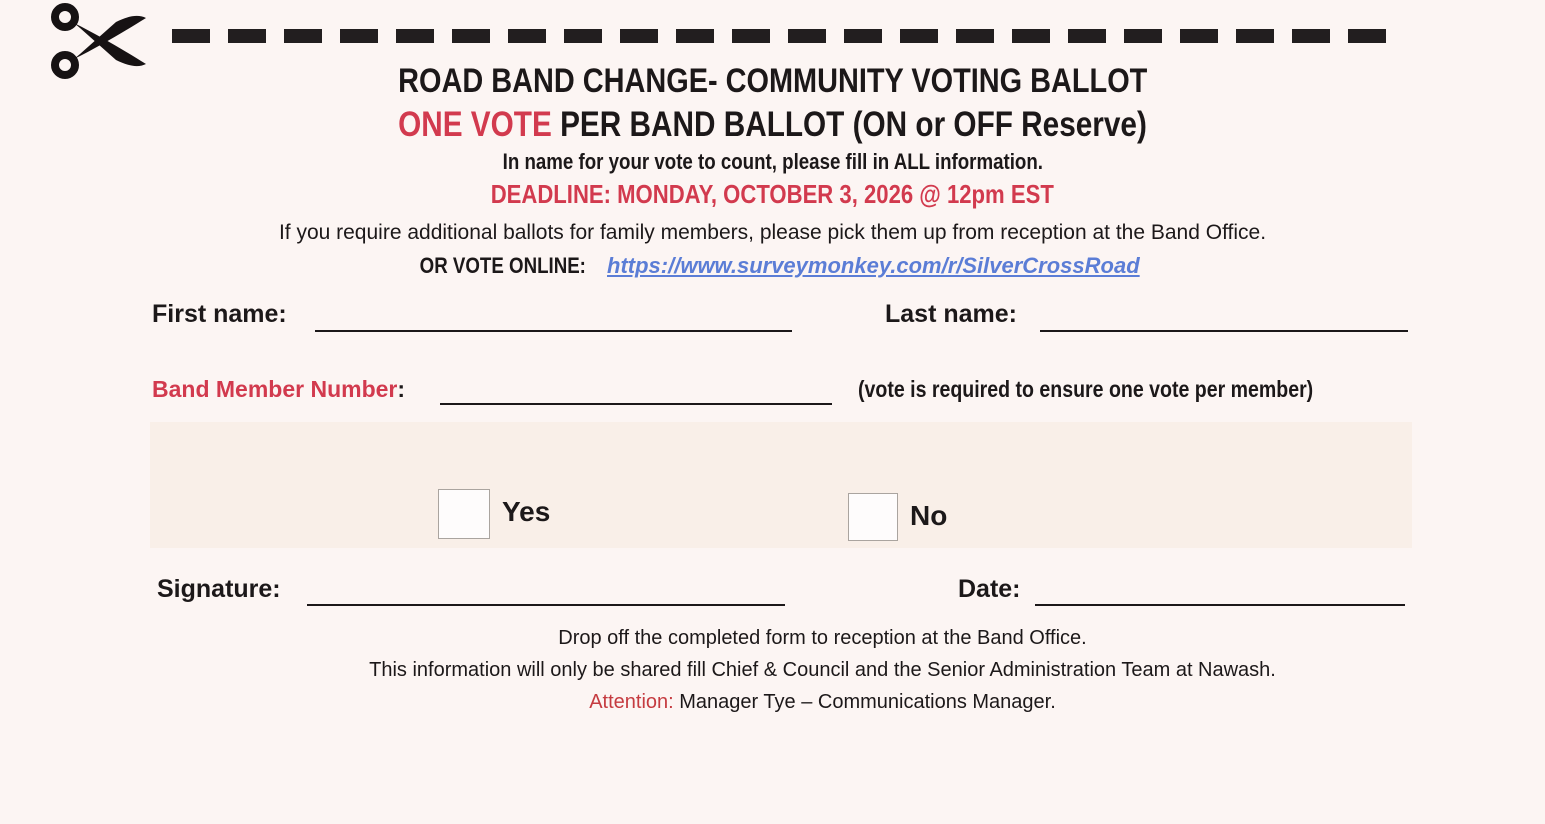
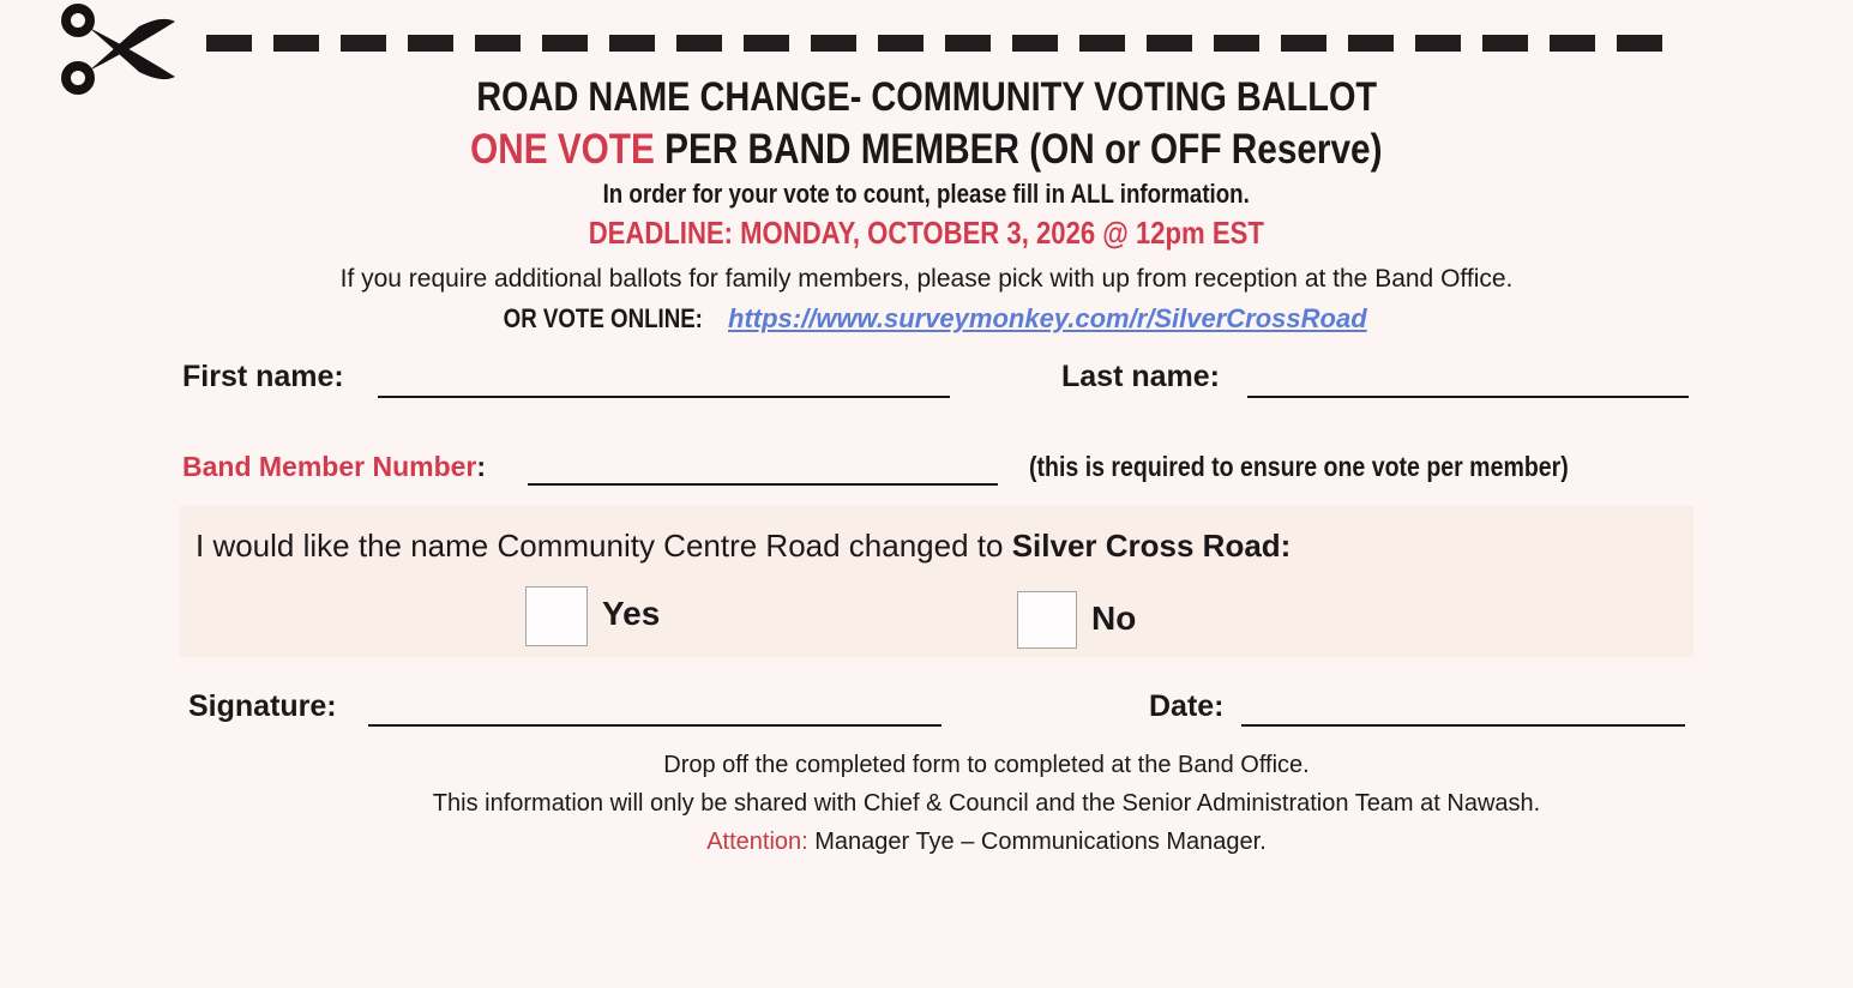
- ROAD BAND CHANGE- COMMUNITY VOTING BALLOT
+ ROAD NAME CHANGE- COMMUNITY VOTING BALLOT
- ONE VOTE PER BAND BALLOT (ON or OFF Reserve)
+ ONE VOTE PER BAND MEMBER (ON or OFF Reserve)
- In name for your vote to count, please fill in ALL information.
+ In order for your vote to count, please fill in ALL information.
  DEADLINE: MONDAY, OCTOBER 3, 2026 @ 12pm EST
- If you require additional ballots for family members, please pick them up from reception at the Band Office.
+ If you require additional ballots for family members, please pick with up from reception at the Band Office.
  OR VOTE ONLINE: https://www.surveymonkey.com/r/SilverCrossRoad
  First name:
  Last name:
  Band Member Number:
- (vote is required to ensure one vote per member)
+ (this is required to ensure one vote per member)
+ I would like the name Community Centre Road changed to Silver Cross Road:
  Yes
  No
  Signature:
  Date:
- Drop off the completed form to reception at the Band Office.
+ Drop off the completed form to completed at the Band Office.
- This information will only be shared fill Chief & Council and the Senior Administration Team at Nawash.
+ This information will only be shared with Chief & Council and the Senior Administration Team at Nawash.
  Attention: Manager Tye – Communications Manager.
